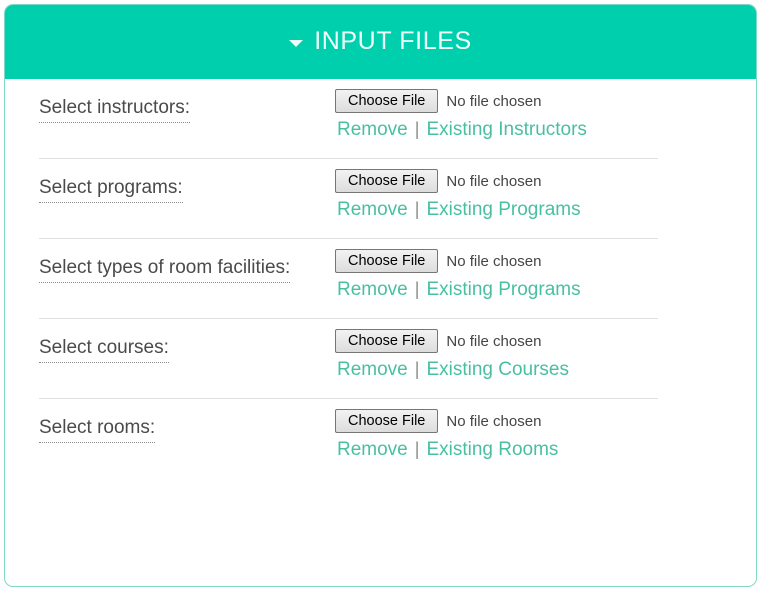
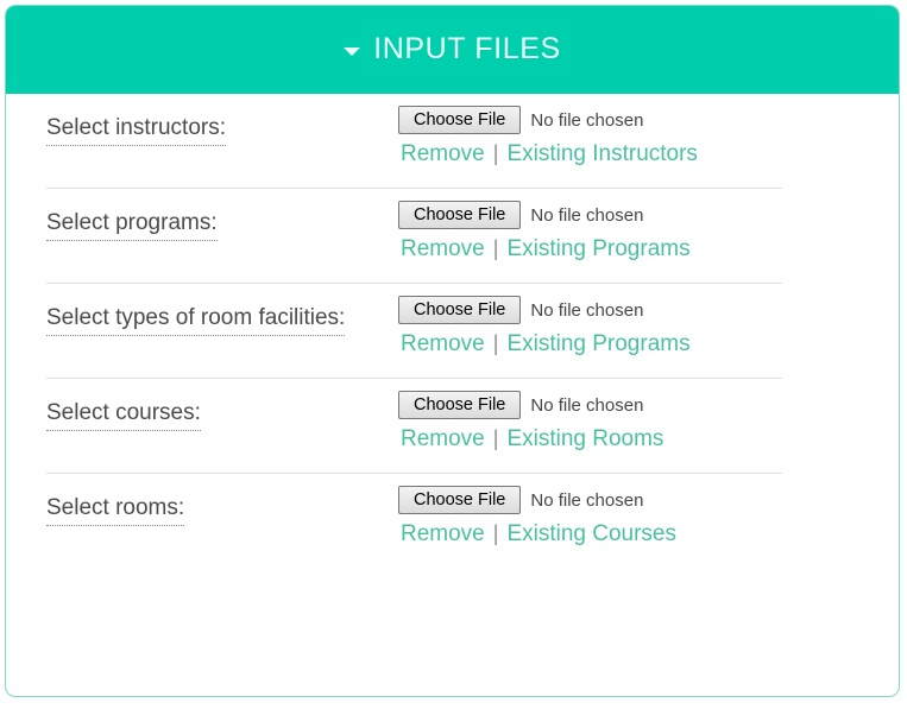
  INPUT FILES
  Select instructors:
  Choose File
  No file chosen
  Remove
  |
  Existing Instructors
  Select programs:
  Choose File
  No file chosen
  Remove
  |
  Existing Programs
  Select types of room facilities:
  Choose File
  No file chosen
  Remove
  |
  Existing Programs
  Select courses:
  Choose File
  No file chosen
  Remove
  |
- Existing Courses
+ Existing Rooms
  Select rooms:
  Choose File
  No file chosen
  Remove
  |
- Existing Rooms
+ Existing Courses
